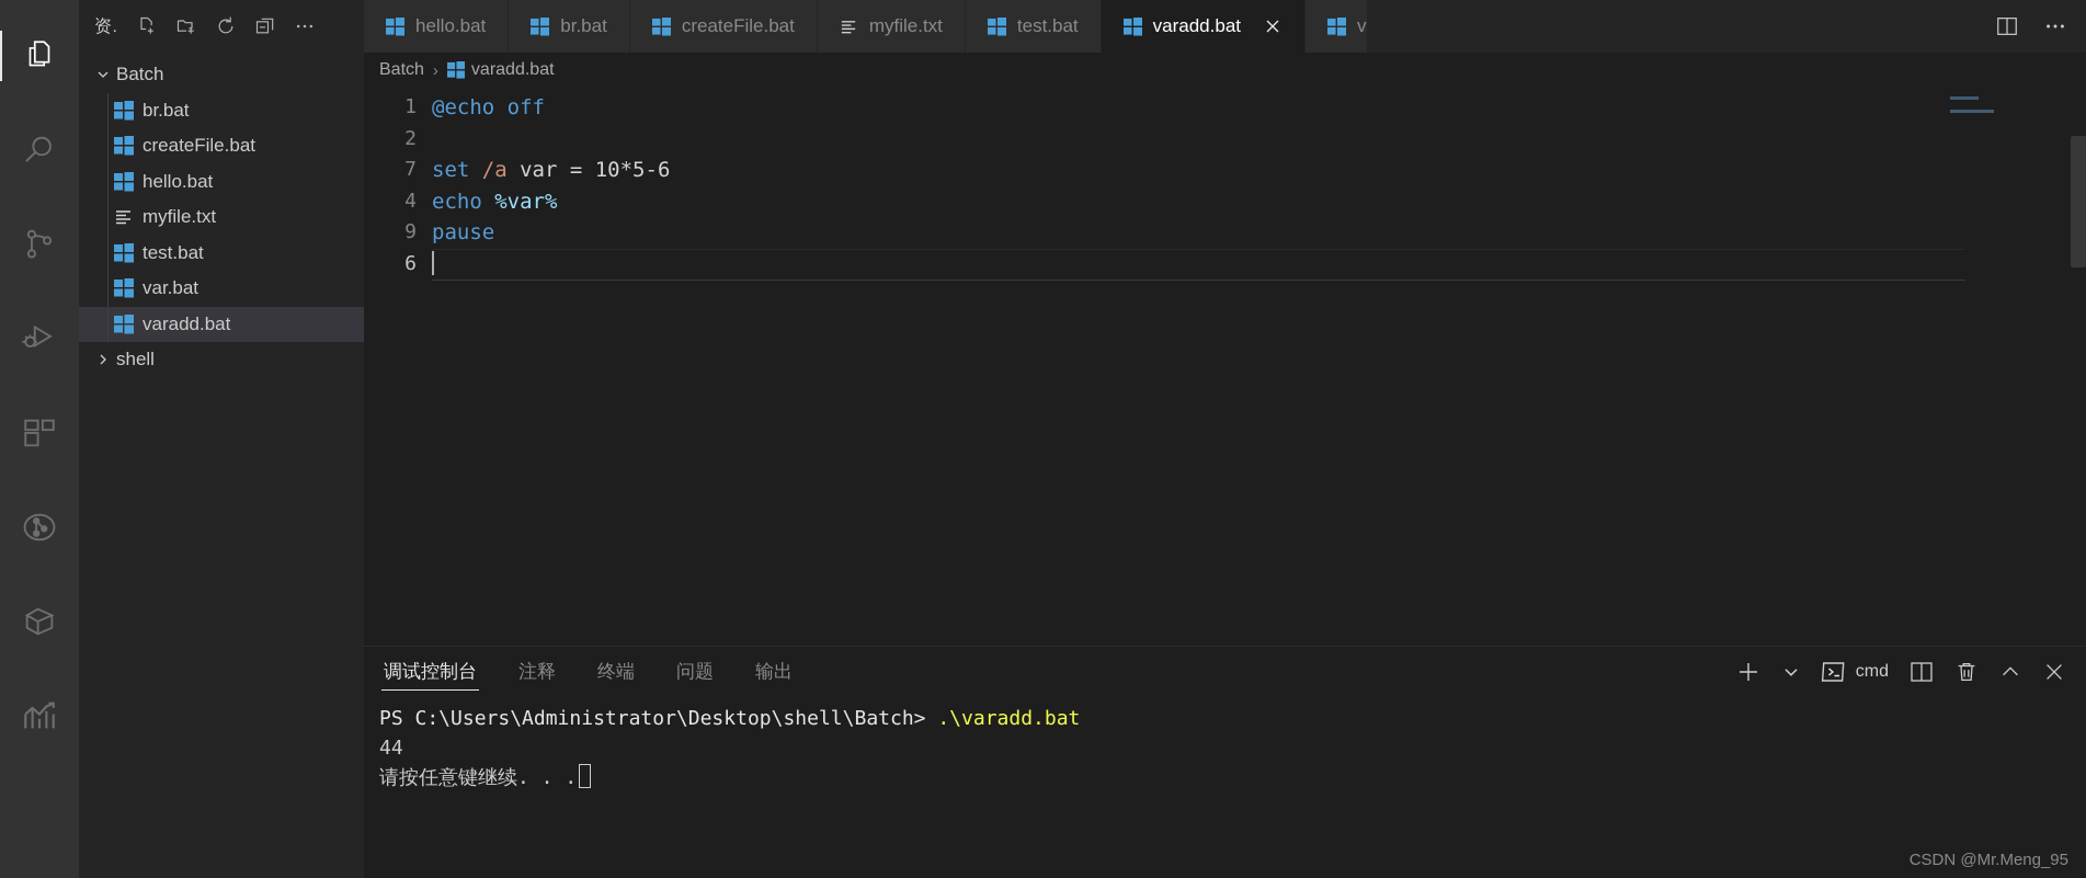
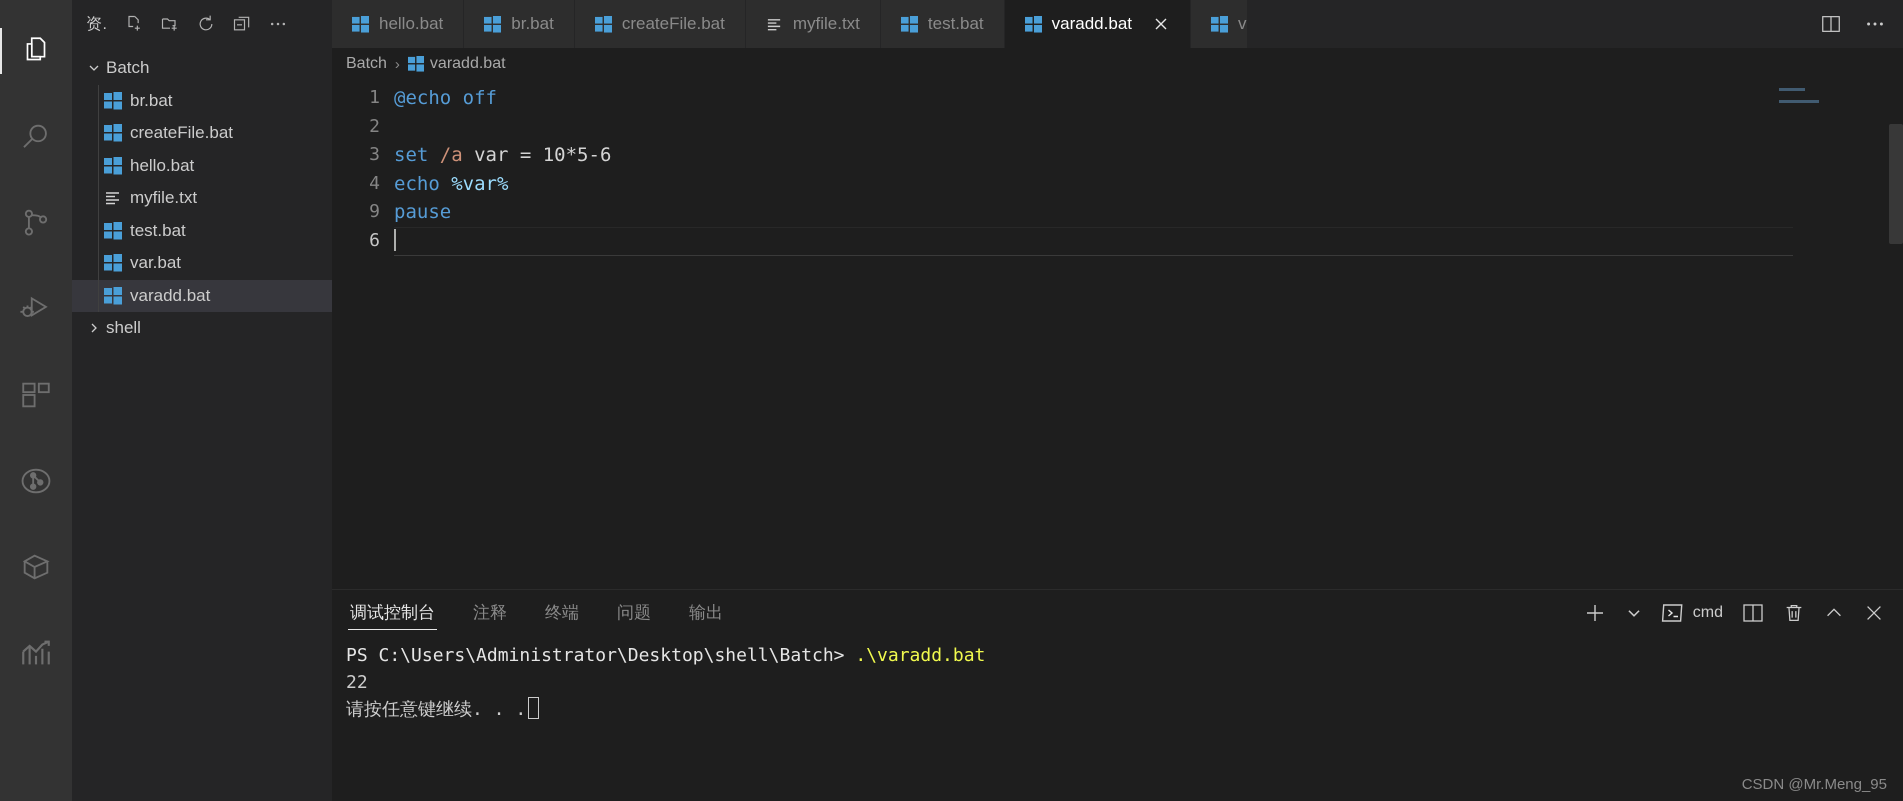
  资.
  Batch
  br.bat
  createFile.bat
  hello.bat
  myfile.txt
  test.bat
  var.bat
  varadd.bat
  shell
  hello.bat
  br.bat
  createFile.bat
  myfile.txt
  test.bat
  varadd.bat
  v
  Batch
  ›
  varadd.bat
  1
  @echo off
  2
- 7
+ 3
  set /a var = 10*5-6
  4
  echo %var%
  9
  pause
  6
  调试控制台
  注释
  终端
  问题
  输出
  cmd
  PS C:\Users\Administrator\Desktop\shell\Batch> .\varadd.bat
- 44
+ 22
  请按任意键继续. . .
  CSDN @Mr.Meng_95
